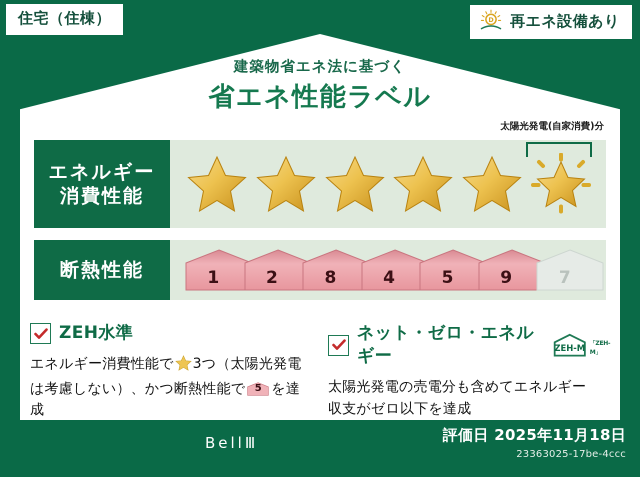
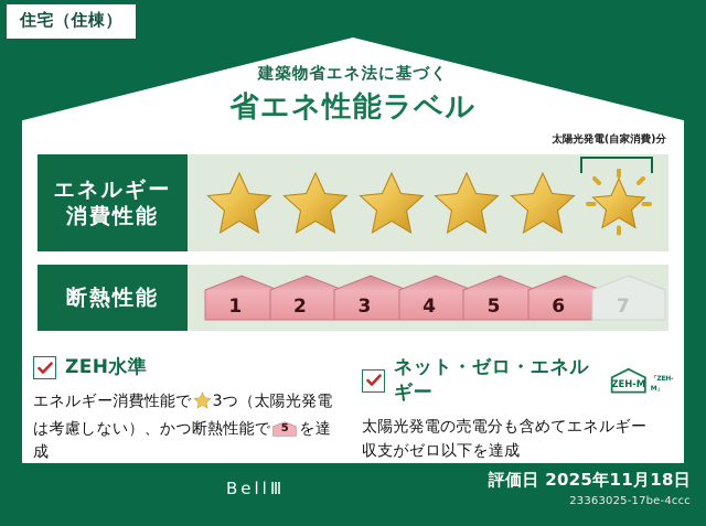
  住宅（住棟）
- D
- 再エネ設備あり
  建築物省エネ法に基づく
  省エネ性能ラベル
  エネルギー
  消費性能
  太陽光発電(自家消費)分
  断熱性能
  1
  2
- 8
+ 3
  4
  5
- 9
+ 6
  7
  ZEH水準
  エネルギー消費性能で 3つ（太陽光発電
  は考慮しない）、かつ断熱性能で
  5
  を達成
  ネット・ゼロ・エネルギー
  ZEH-M
  太陽光発電の売電分も含めてエネルギー
  収支がゼロ以下を達成
  BellⅢ
  評価日 2025年11月18日
  23363025-17be-4ccc
